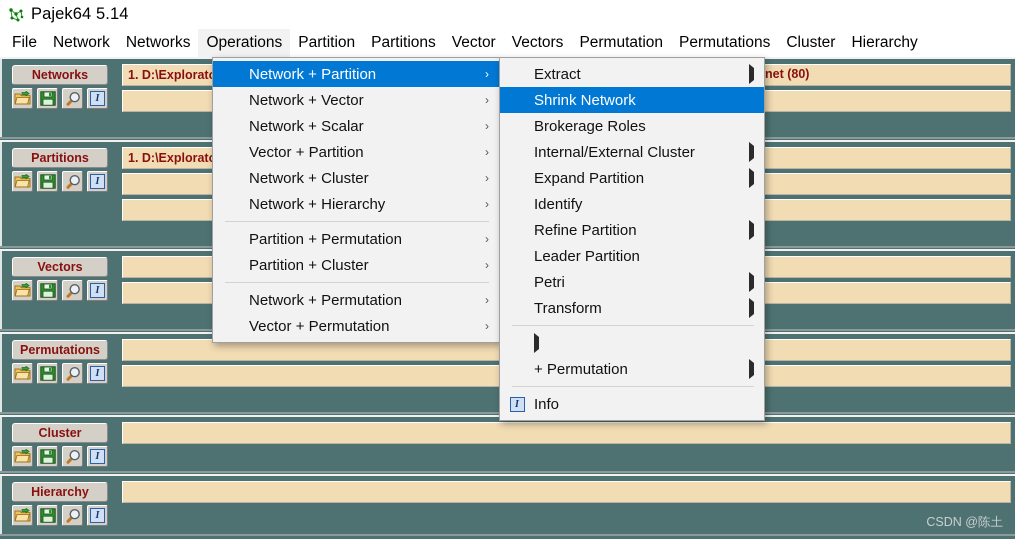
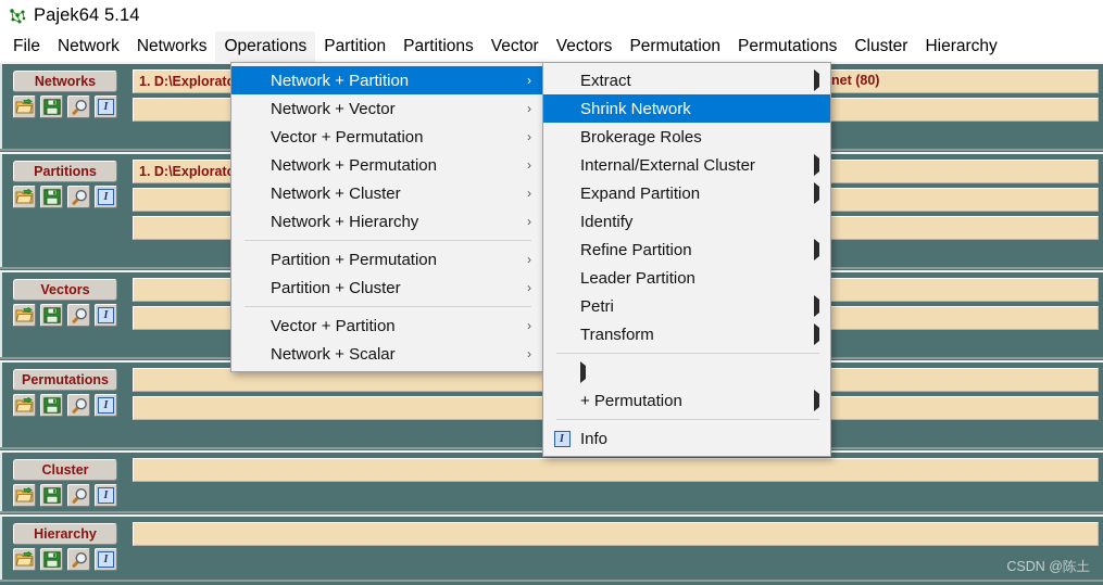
  Pajek64 5.14
  File
  Network
  Networks
  Operations
  Partition
  Partitions
  Vector
  Vectors
  Permutation
  Permutations
  Cluster
  Hierarchy
  Networks
  I
  1. D:\Explorat
  Partitions
  I
  1. D:\Explorat
  Vectors
  I
  Permutations
  I
  Cluster
  I
  Hierarchy
  I
  net (80)
  Network + Partition
  ›
  Network + Vector
  ›
- Network + Scalar
+ Vector + Permutation
  ›
- Vector + Partition
+ Network + Permutation
  ›
  Network + Cluster
  ›
  Network + Hierarchy
  ›
  Partition + Permutation
  ›
  Partition + Cluster
  ›
- Network + Permutation
+ Vector + Partition
  ›
- Vector + Permutation
+ Network + Scalar
  ›
  Extract
  Shrink Network
  Brokerage Roles
  Internal/External Cluster
  Expand Partition
  Identify
  Refine Partition
  Leader Partition
  Petri
  Transform
  + Permutation
  I
  Info
  CSDN @陈土
